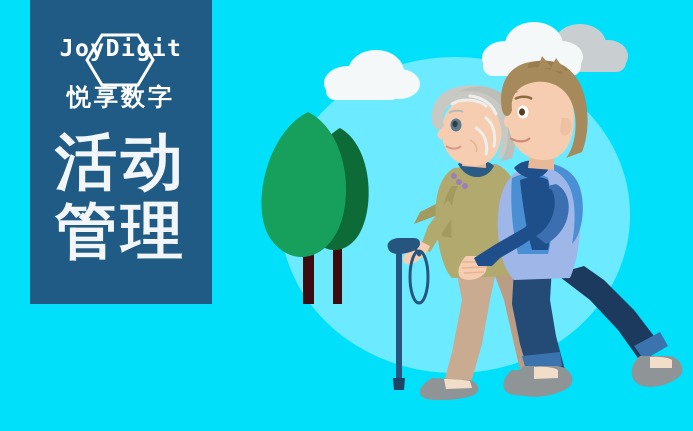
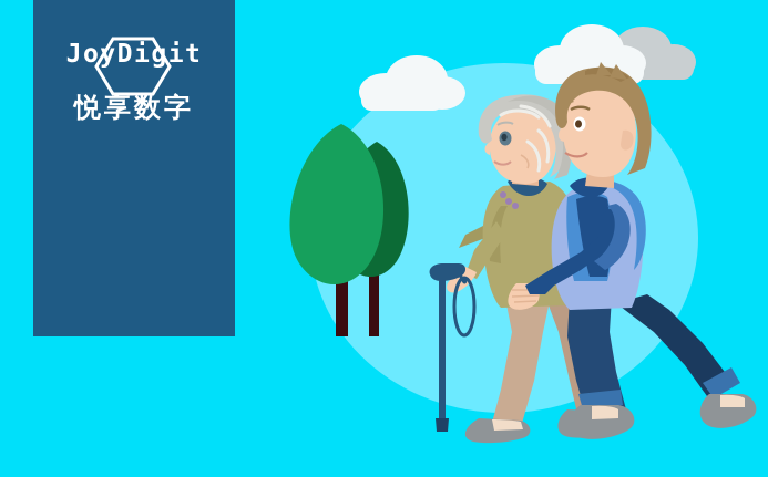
  JoyDigit
  悦享数字
- 活动
- 管理
